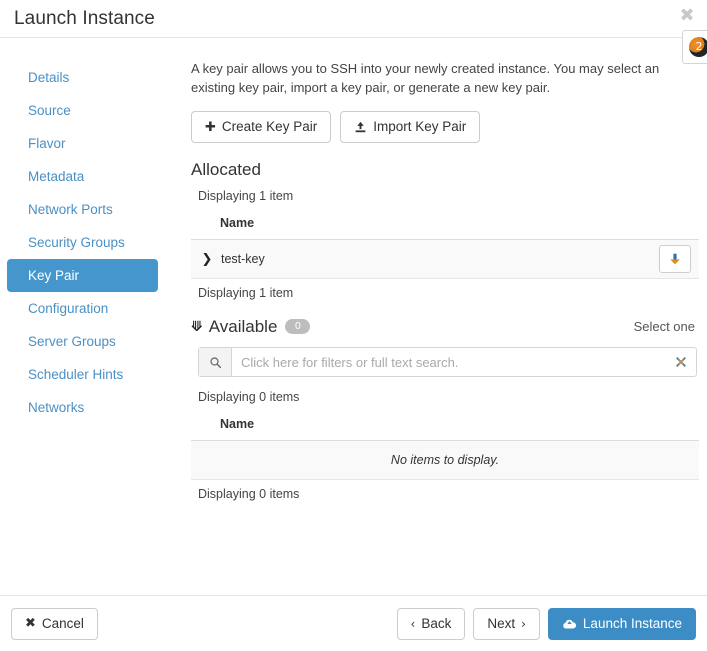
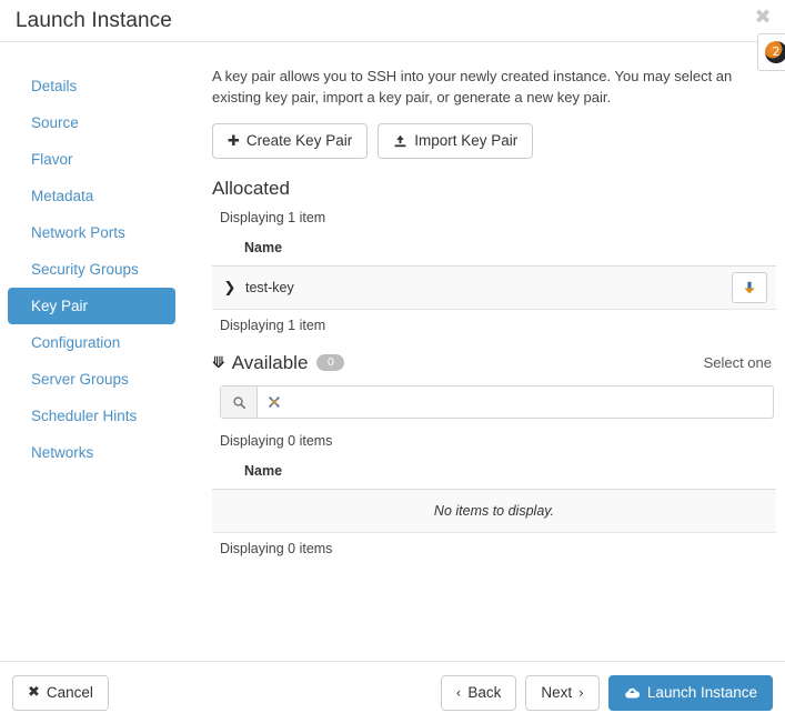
  Launch Instance
  ✖
  Details
  Source
  Flavor
  Metadata
  Network Ports
  Security Groups
  Key Pair
  Configuration
  Server Groups
  Scheduler Hints
  Networks
  A key pair allows you to SSH into your newly created instance. You may select an existing key pair, import a key pair, or generate a new key pair.
  ✚
  Create Key Pair
  Import Key Pair
  Allocated
  Displaying 1 item
  Name
  ❯ test-key
  Displaying 1 item
  ⟱
  Available
  0
  Select one
- Click here for filters or full text search.
  Displaying 0 items
  Name
  No items to display.
  Displaying 0 items
  ✖
  Cancel
  ‹
  Back
  Next
  ›
  Launch Instance
